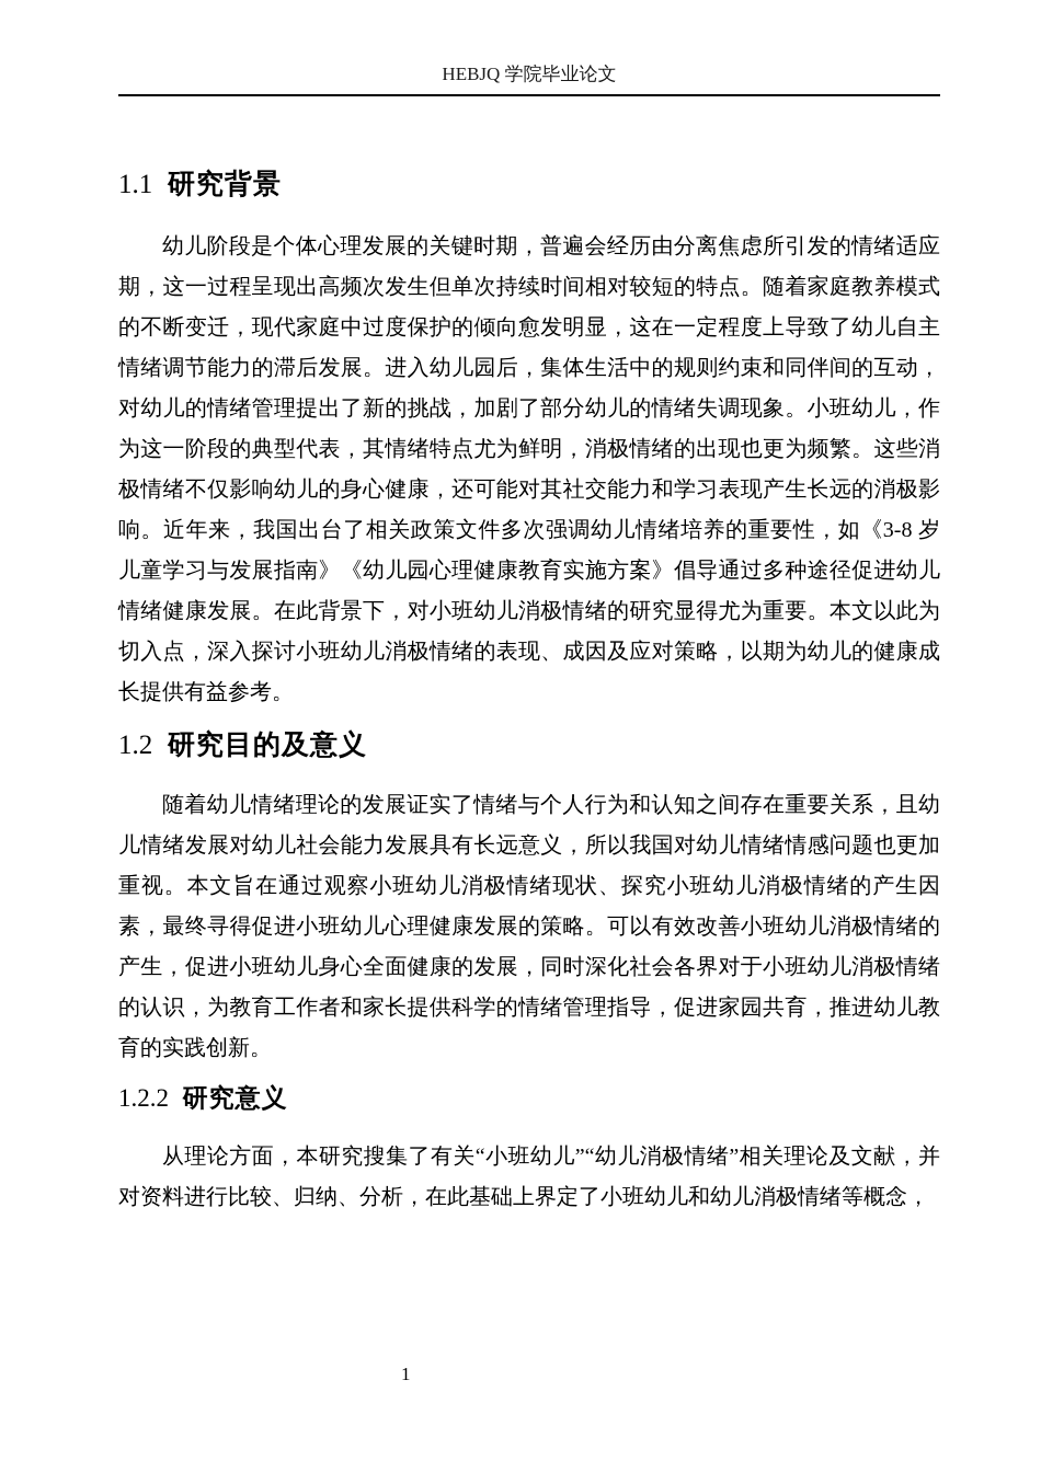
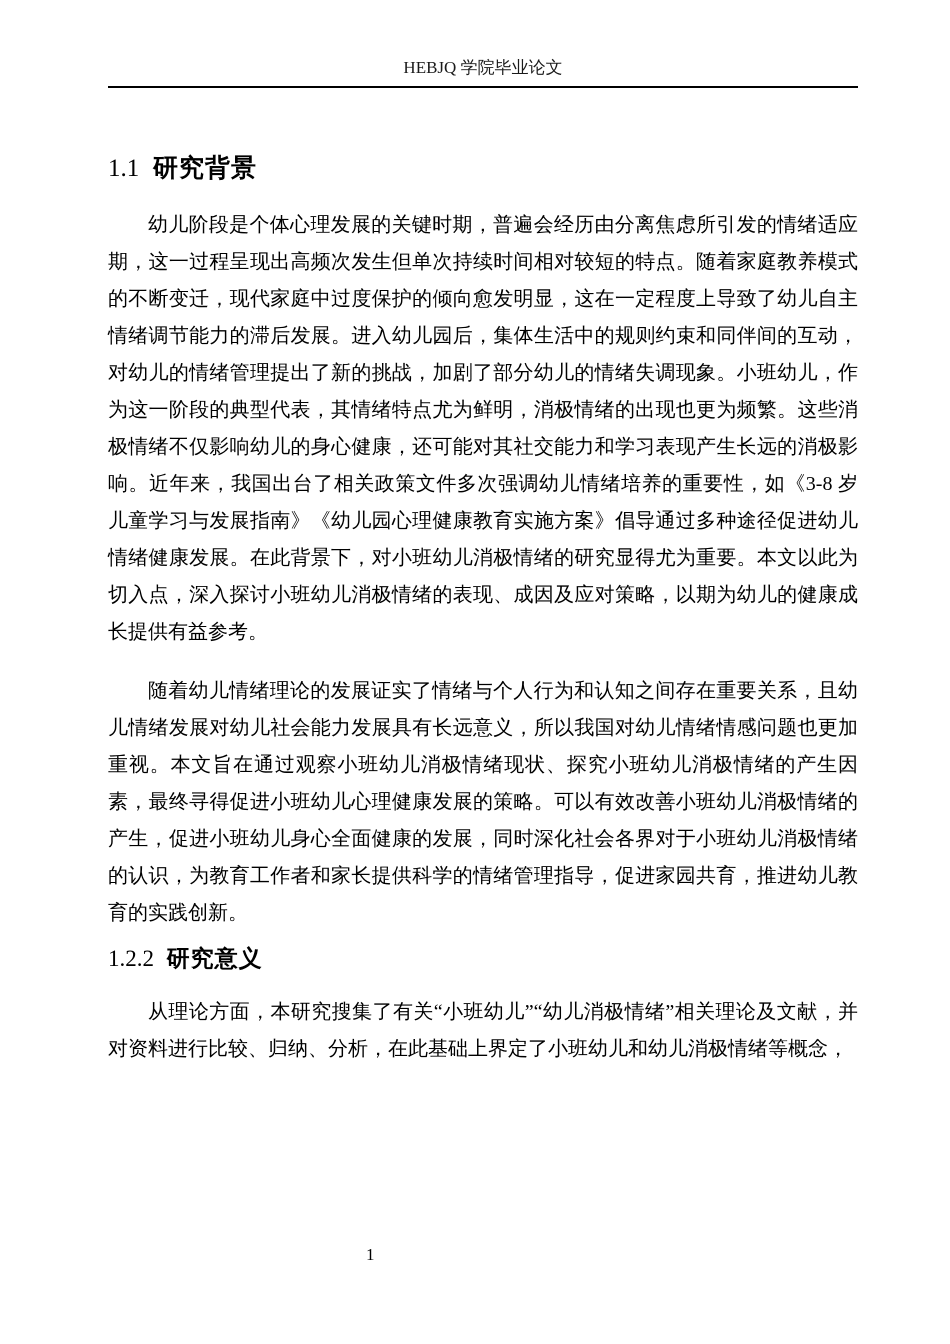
  HEBJQ 学院毕业论文
  1.1 研究背景
  幼儿阶段是个体心理发展的关键时期，普遍会经历由分离焦虑所引发的情绪适应期，这一过程呈现出高频次发生但单次持续时间相对较短的特点。随着家庭教养模式的不断变迁，现代家庭中过度保护的倾向愈发明显，这在一定程度上导致了幼儿自主情绪调节能力的滞后发展。进入幼儿园后，集体生活中的规则约束和同伴间的互动，对幼儿的情绪管理提出了新的挑战，加剧了部分幼儿的情绪失调现象。小班幼儿，作为这一阶段的典型代表，其情绪特点尤为鲜明，消极情绪的出现也更为频繁。这些消极情绪不仅影响幼儿的身心健康，还可能对其社交能力和学习表现产生长远的消极影响。近年来，我国出台了相关政策文件多次强调幼儿情绪培养的重要性，如《3-8 岁儿童学习与发展指南》《幼儿园心理健康教育实施方案》倡导通过多种途径促进幼儿情绪健康发展。在此背景下，对小班幼儿消极情绪的研究显得尤为重要。本文以此为切入点，深入探讨小班幼儿消极情绪的表现、成因及应对策略，以期为幼儿的健康成长提供有益参考。
- 1.2 研究目的及意义
  随着幼儿情绪理论的发展证实了情绪与个人行为和认知之间存在重要关系，且幼儿情绪发展对幼儿社会能力发展具有长远意义，所以我国对幼儿情绪情感问题也更加重视。本文旨在通过观察小班幼儿消极情绪现状、探究小班幼儿消极情绪的产生因素，最终寻得促进小班幼儿心理健康发展的策略。可以有效改善小班幼儿消极情绪的产生，促进小班幼儿身心全面健康的发展，同时深化社会各界对于小班幼儿消极情绪的认识，为教育工作者和家长提供科学的情绪管理指导，促进家园共育，推进幼儿教育的实践创新。
  1.2.2 研究意义
  从理论方面，本研究搜集了有关“小班幼儿”“幼儿消极情绪”相关理论及文献，并对资料进行比较、归纳、分析，在此基础上界定了小班幼儿和幼儿消极情绪等概念，
  1
